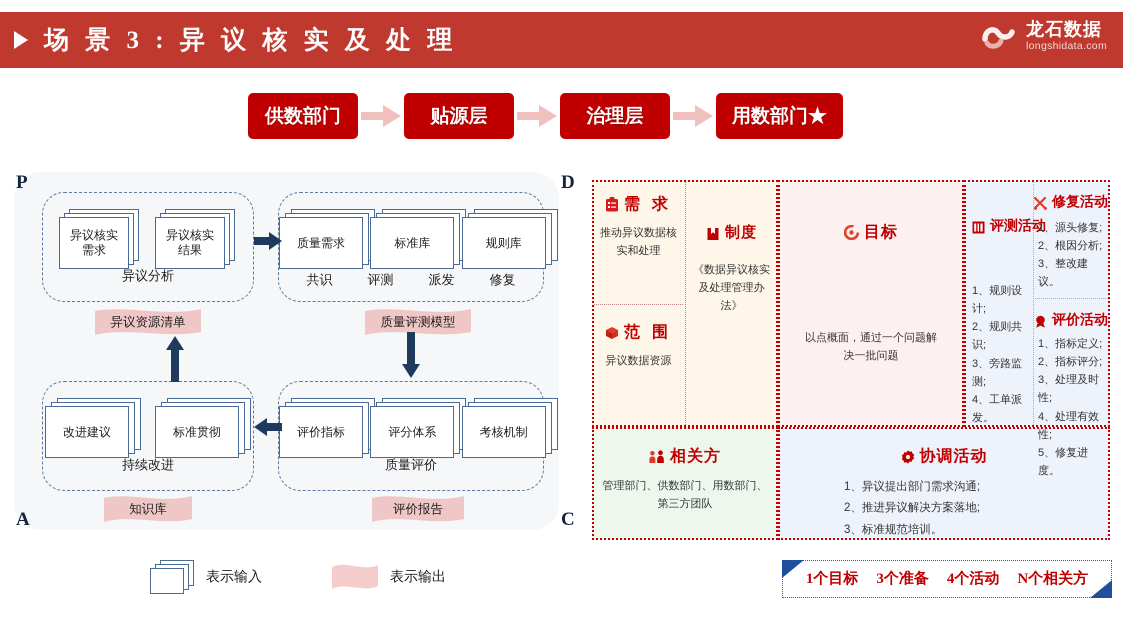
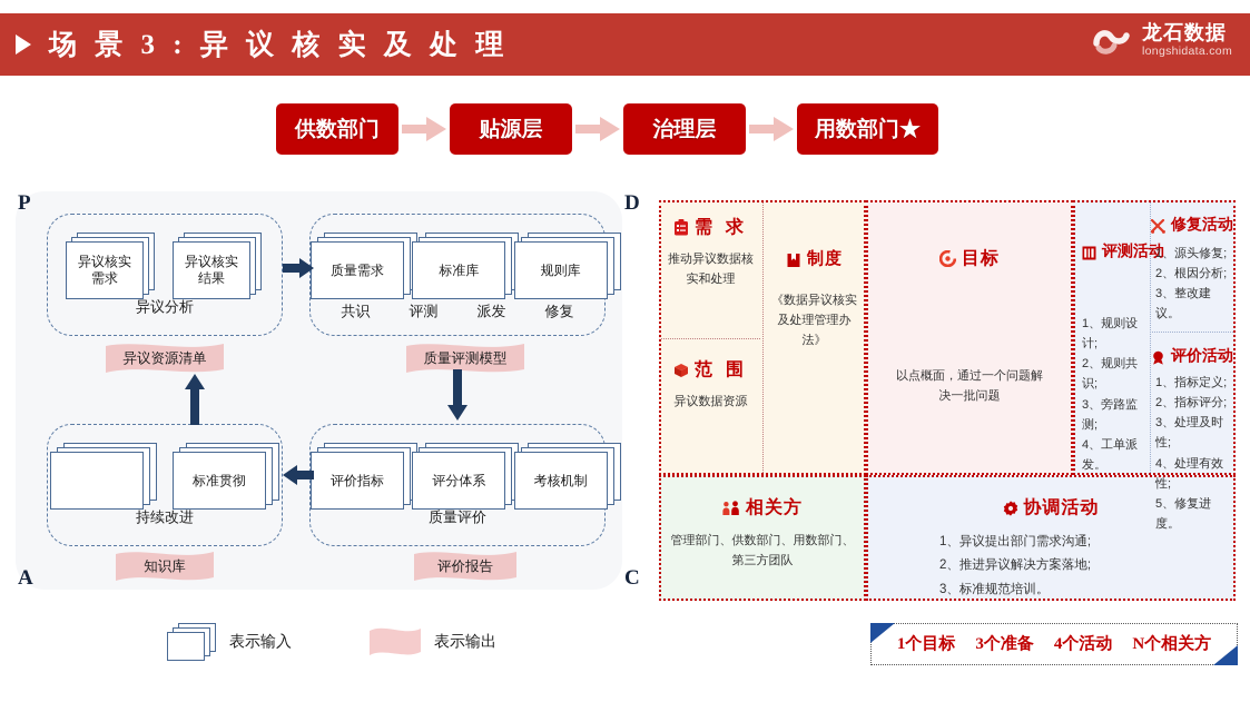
  场 景 3 : 异 议 核 实 及 处 理
  龙石数据
  longshidata.com
  供数部门
  贴源层
  治理层
  用数部门★
  P
  D
  A
  C
  异议核实
  需求
  异议核实
  结果
  异议分析
  异议资源清单
  质量需求
  标准库
  规则库
  共识
  评测
  派发
  修复
  质量评测模型
- 改进建议
  标准贯彻
  持续改进
  知识库
  评价指标
  评分体系
  考核机制
  质量评价
  评价报告
  表示输入
  表示输出
  需 求
  推动异议数据核实和处理
  范 围
  异议数据资源
  制度
  《数据异议核实及处理管理办法》
  目标
  以点概面，通过一个问题解决一批问题
  评测活动
  1、规则设计;
  2、规则共识;
  3、旁路监测;
  4、工单派发。
  修复活动
  1、源头修复;
  2、根因分析;
  3、整改建议。
  评价活动
  1、指标定义;
  2、指标评分;
  3、处理及时性;
  4、处理有效性;
  5、修复进度。
  相关方
  管理部门、供数部门、用数部门、第三方团队
  协调活动
  1、异议提出部门需求沟通;
  2、推进异议解决方案落地;
  3、标准规范培训。
  1个目标
  3个准备
  4个活动
  N个相关方
